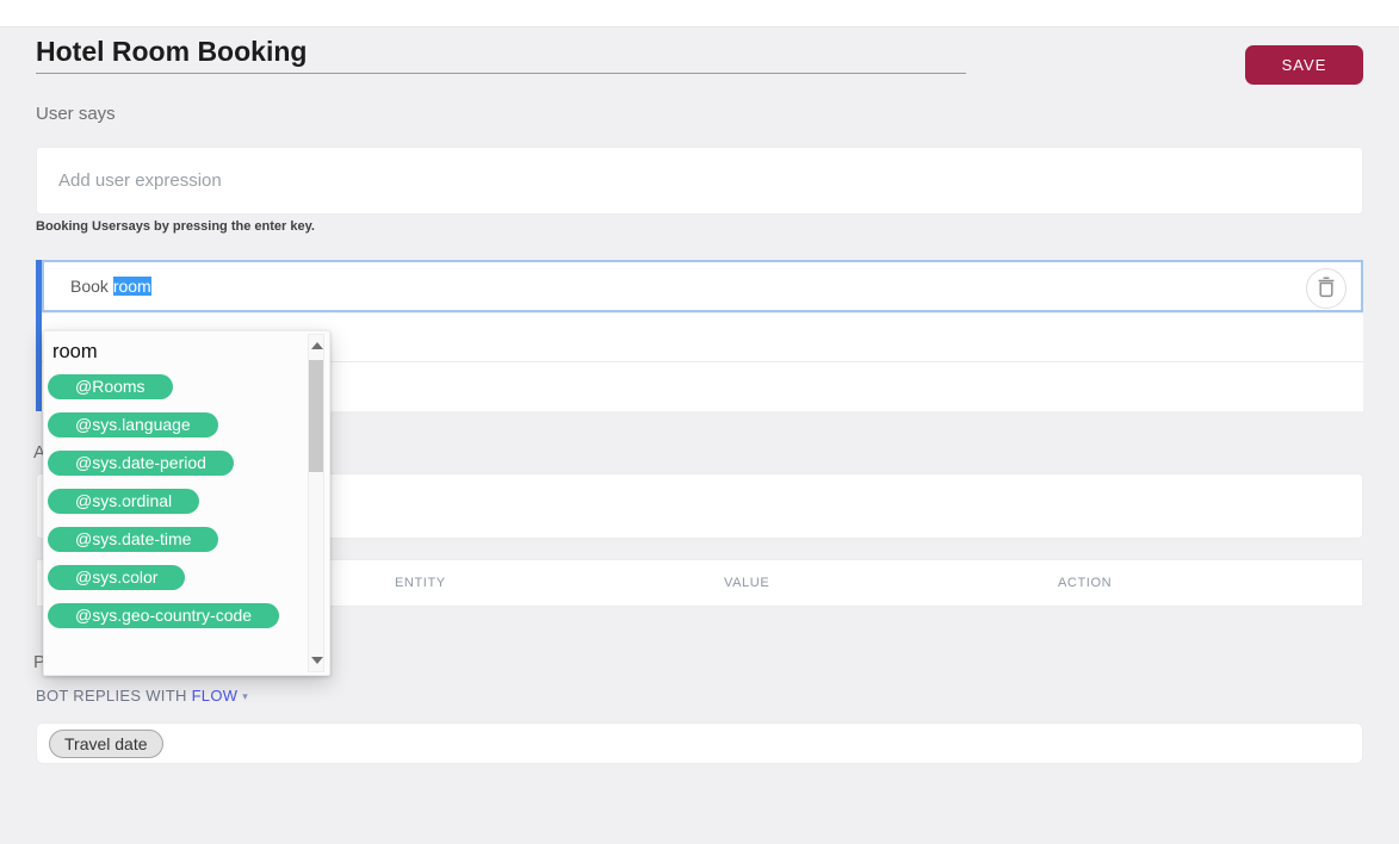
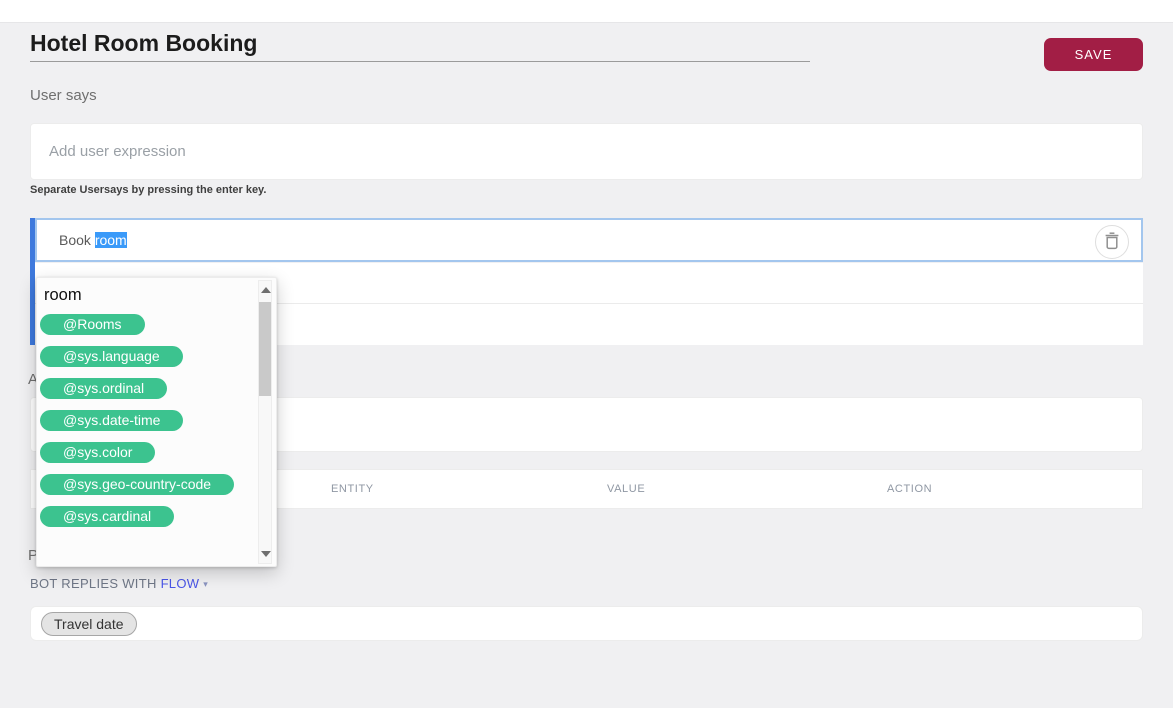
  Hotel Room Booking
  SAVE
  User says
  Add user expression
- Booking Usersays by pressing the enter key.
+ Separate Usersays by pressing the enter key.
  Book room
  A
  ENTITY
  VALUE
  ACTION
  P
  BOT REPLIES WITH FLOW ▾
  Travel date
  room
  @Rooms
  @sys.language
- @sys.date-period
  @sys.ordinal
  @sys.date-time
  @sys.color
  @sys.geo-country-code
+ @sys.cardinal
